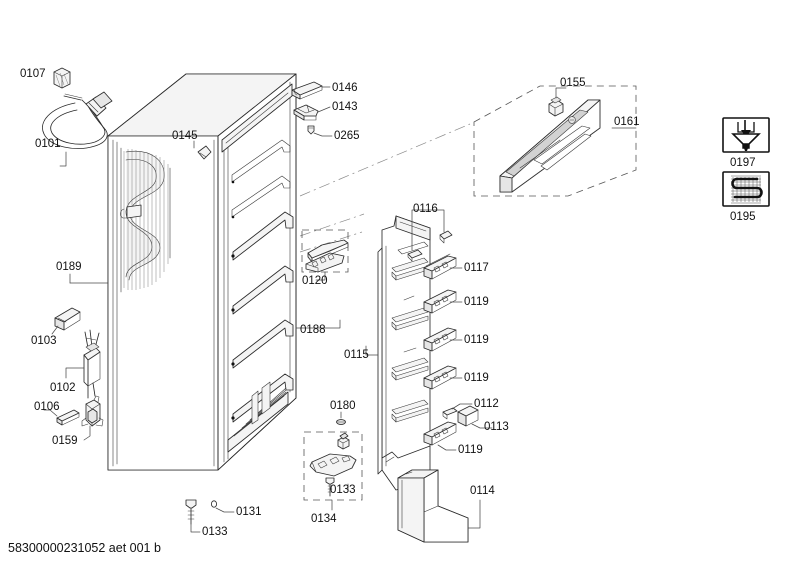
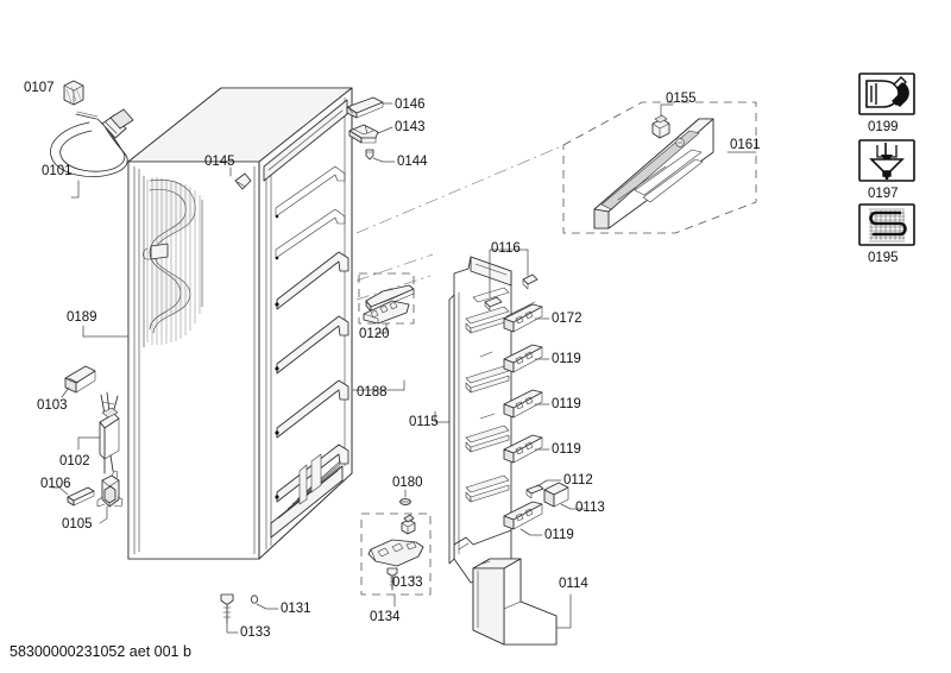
  0107
  0101
  0145
  0189
  0188
  0146
  0143
- 0265
+ 0144
  0155
  0161
  0103
  0102
  0106
- 0159
+ 0105
  0120
  0115
  0116
- 0117
+ 0172
  0119
  0119
  0119
  0119
  0112
  0113
  0114
  0180
  0133
  0134
  0131
  0133
+ 0199
  0197
  0195
  58300000231052 aet 001 b
